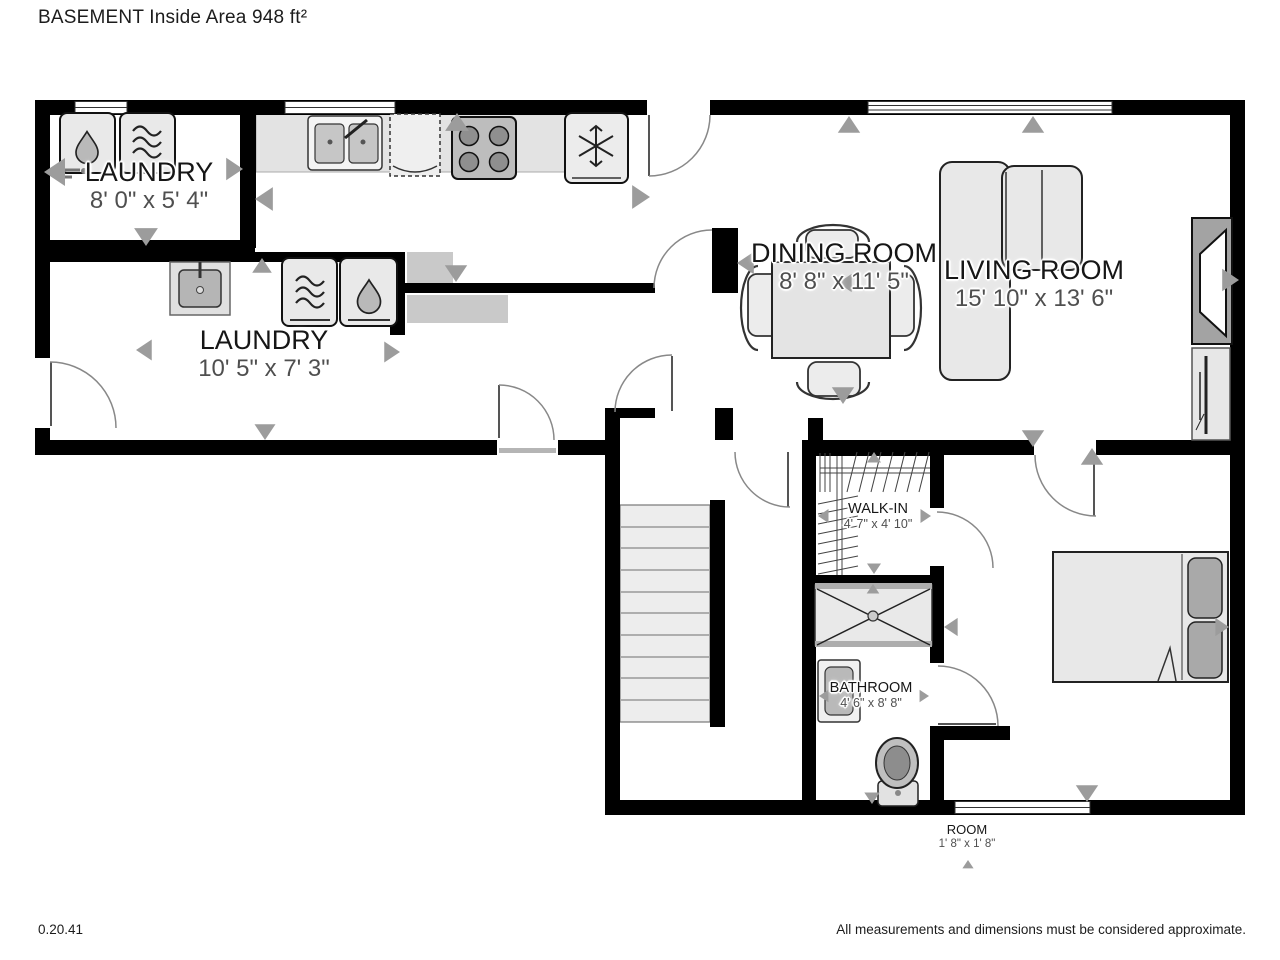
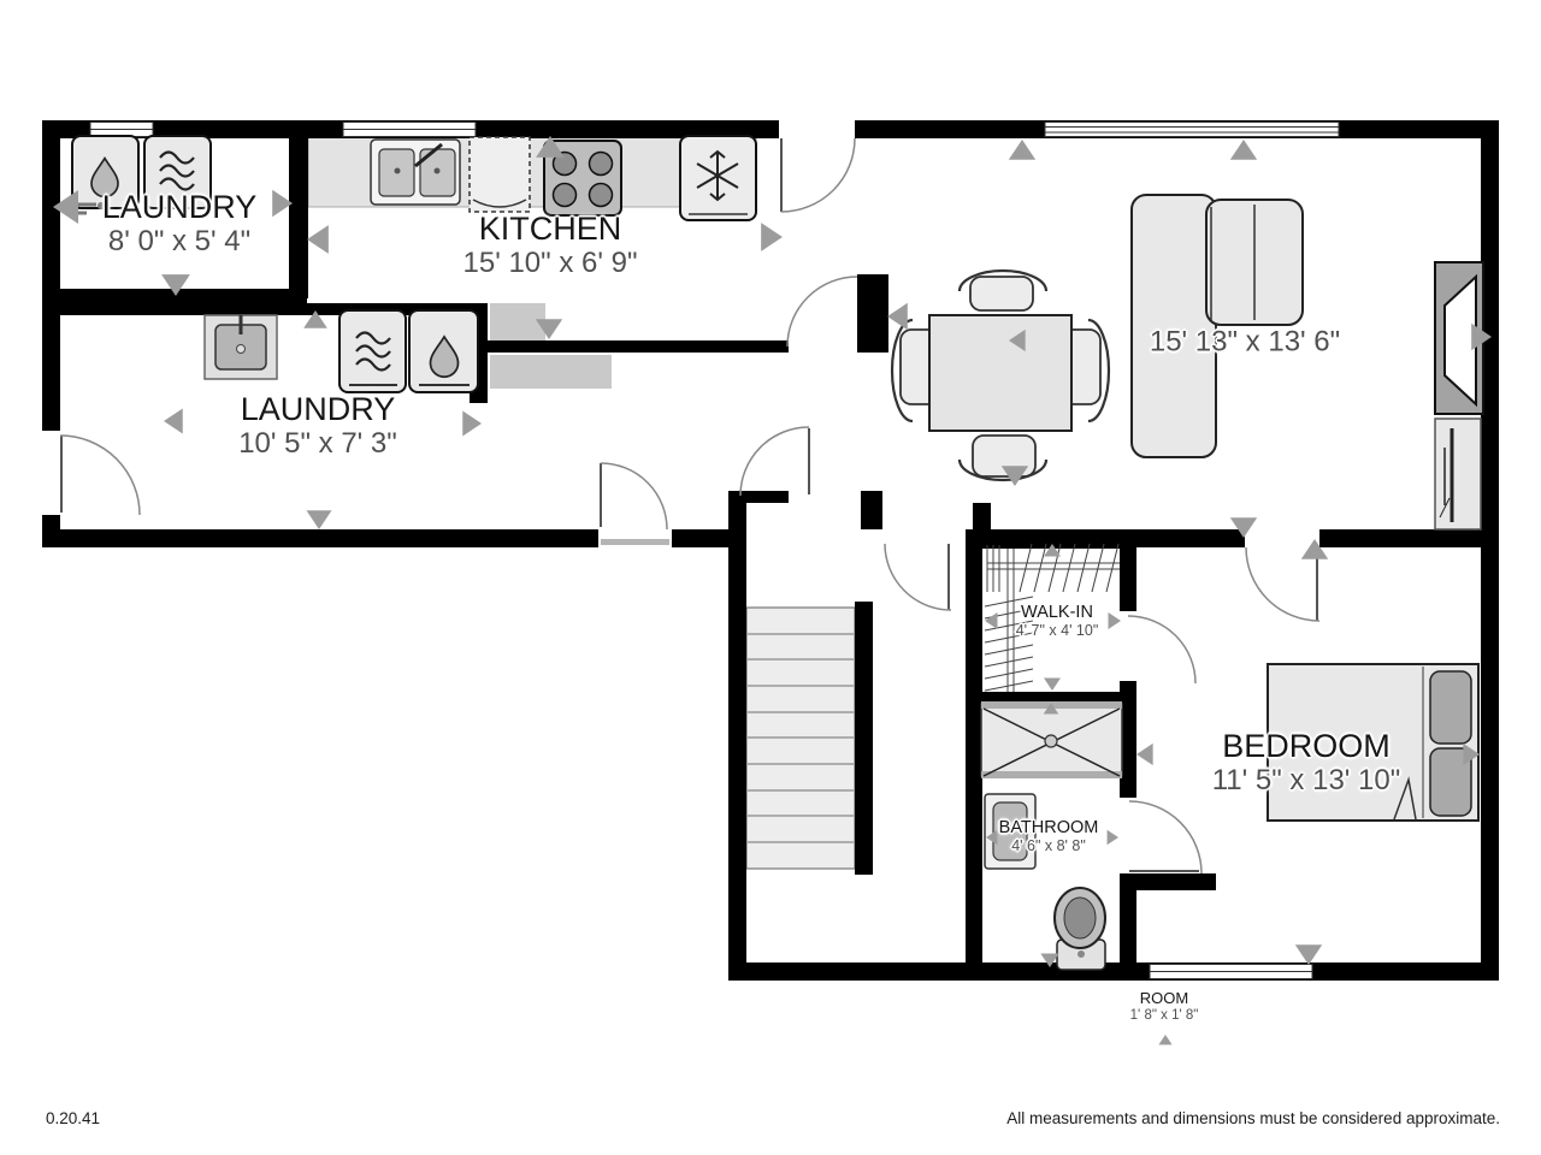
- BASEMENT Inside Area 948 ft²
  LAUNDRY
  8' 0" x 5' 4"
+ KITCHEN
+ 15' 10" x 6' 9"
  LAUNDRY
  10' 5" x 7' 3"
- DINING ROOM
- 8' 8" x 11' 5"
- LIVING ROOM
- 15' 10" x 13' 6"
+ 15' 13" x 13' 6"
  WALK-IN
  4' 7" x 4' 10"
+ BEDROOM
+ 11' 5" x 13' 10"
  BATHROOM
  4' 6" x 8' 8"
  ROOM
  1' 8" x 1' 8"
  0.20.41
  All measurements and dimensions must be considered approximate.
